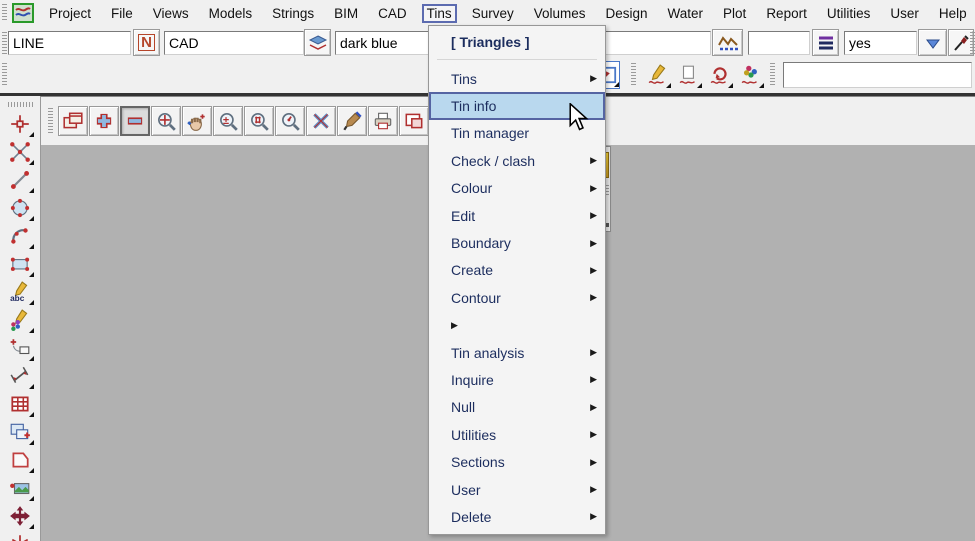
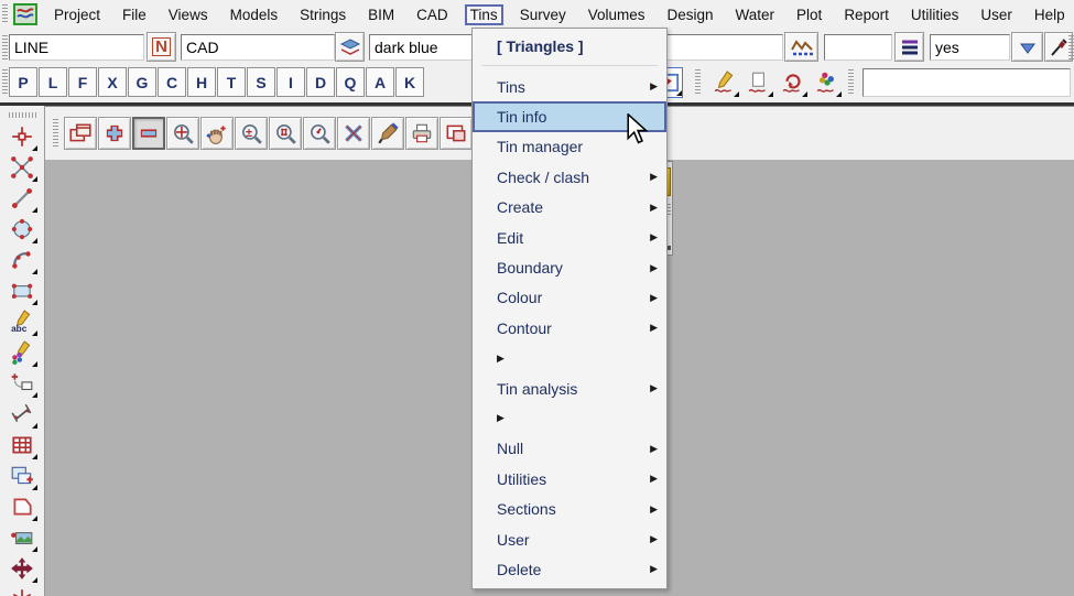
  Project
  File
  Views
  Models
  Strings
  BIM
  CAD
  Tins
  Survey
  Volumes
  Design
  Water
  Plot
  Report
  Utilities
  User
  Help
  LINE
  N
  CAD
  dark blue
  yes
+ P
+ L
+ F
+ X
+ G
+ C
+ H
+ T
+ S
+ I
+ D
+ Q
+ A
+ K
  abc
  ±
  [ Triangles ]
  Tins
  ▶
  Tin info
  Tin manager
  Check / clash
  ▶
- Colour
+ Create
  ▶
  Edit
  ▶
  Boundary
  ▶
- Create
+ Colour
  ▶
  Contour
  ▶
  ▶
  Tin analysis
  ▶
- Inquire
  ▶
  Null
  ▶
  Utilities
  ▶
  Sections
  ▶
  User
  ▶
  Delete
  ▶
